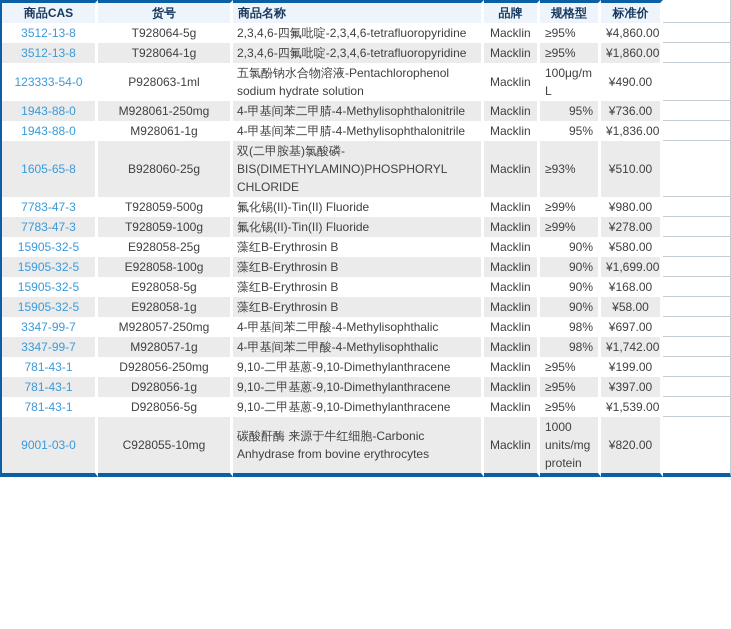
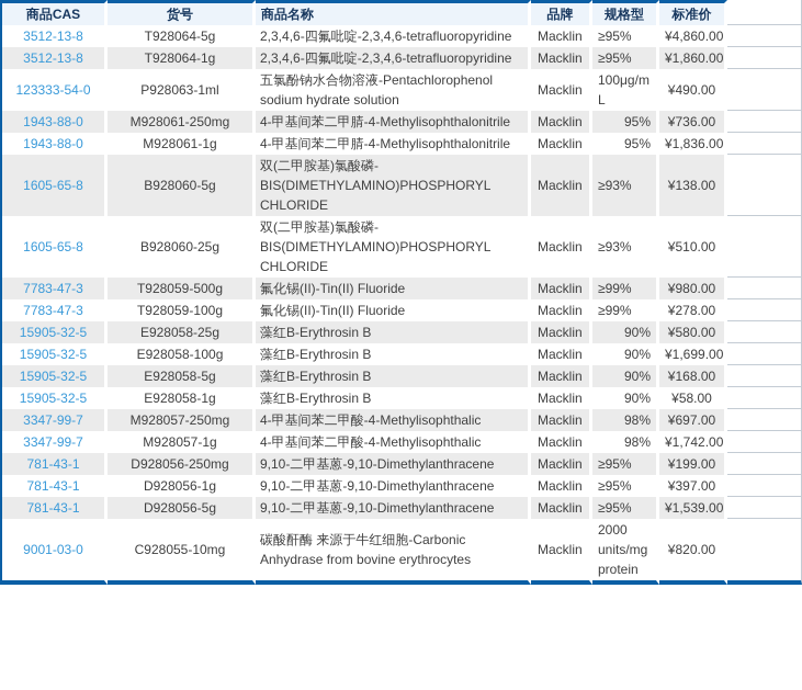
  商品CAS	货号	商品名称	品牌	规格型	标准价
  3512-13-8	T928064-5g	2,3,4,6-四氟吡啶-2,3,4,6-tetrafluoropyridine	Macklin	≥95%	¥4,860.00
  3512-13-8	T928064-1g	2,3,4,6-四氟吡啶-2,3,4,6-tetrafluoropyridine	Macklin	≥95%	¥1,860.00
  123333-54-0	P928063-1ml	五氯酚钠水合物溶液-Pentachlorophenol sodium hydrate solution	Macklin	100μg/mL	¥490.00
  1943-88-0	M928061-250mg	4-甲基间苯二甲腈-4-Methylisophthalonitrile	Macklin	95%	¥736.00
  1943-88-0	M928061-1g	4-甲基间苯二甲腈-4-Methylisophthalonitrile	Macklin	95%	¥1,836.00
+ 1605-65-8	B928060-5g	双(二甲胺基)氯酸磷-BIS(DIMETHYLAMINO)PHOSPHORYL CHLORIDE	Macklin	≥93%	¥138.00
  1605-65-8	B928060-25g	双(二甲胺基)氯酸磷-BIS(DIMETHYLAMINO)PHOSPHORYL CHLORIDE	Macklin	≥93%	¥510.00
  7783-47-3	T928059-500g	氟化锡(II)-Tin(II) Fluoride	Macklin	≥99%	¥980.00
  7783-47-3	T928059-100g	氟化锡(II)-Tin(II) Fluoride	Macklin	≥99%	¥278.00
  15905-32-5	E928058-25g	藻红B-Erythrosin B	Macklin	90%	¥580.00
  15905-32-5	E928058-100g	藻红B-Erythrosin B	Macklin	90%	¥1,699.00
  15905-32-5	E928058-5g	藻红B-Erythrosin B	Macklin	90%	¥168.00
  15905-32-5	E928058-1g	藻红B-Erythrosin B	Macklin	90%	¥58.00
  3347-99-7	M928057-250mg	4-甲基间苯二甲酸-4-Methylisophthalic	Macklin	98%	¥697.00
  3347-99-7	M928057-1g	4-甲基间苯二甲酸-4-Methylisophthalic	Macklin	98%	¥1,742.00
  781-43-1	D928056-250mg	9,10-二甲基蒽-9,10-Dimethylanthracene	Macklin	≥95%	¥199.00
  781-43-1	D928056-1g	9,10-二甲基蒽-9,10-Dimethylanthracene	Macklin	≥95%	¥397.00
  781-43-1	D928056-5g	9,10-二甲基蒽-9,10-Dimethylanthracene	Macklin	≥95%	¥1,539.00
- 9001-03-0	C928055-10mg	碳酸酐酶 来源于牛红细胞-Carbonic Anhydrase from bovine erythrocytes	Macklin	1000 units/mg protein	¥820.00
+ 9001-03-0	C928055-10mg	碳酸酐酶 来源于牛红细胞-Carbonic Anhydrase from bovine erythrocytes	Macklin	2000 units/mg protein	¥820.00
